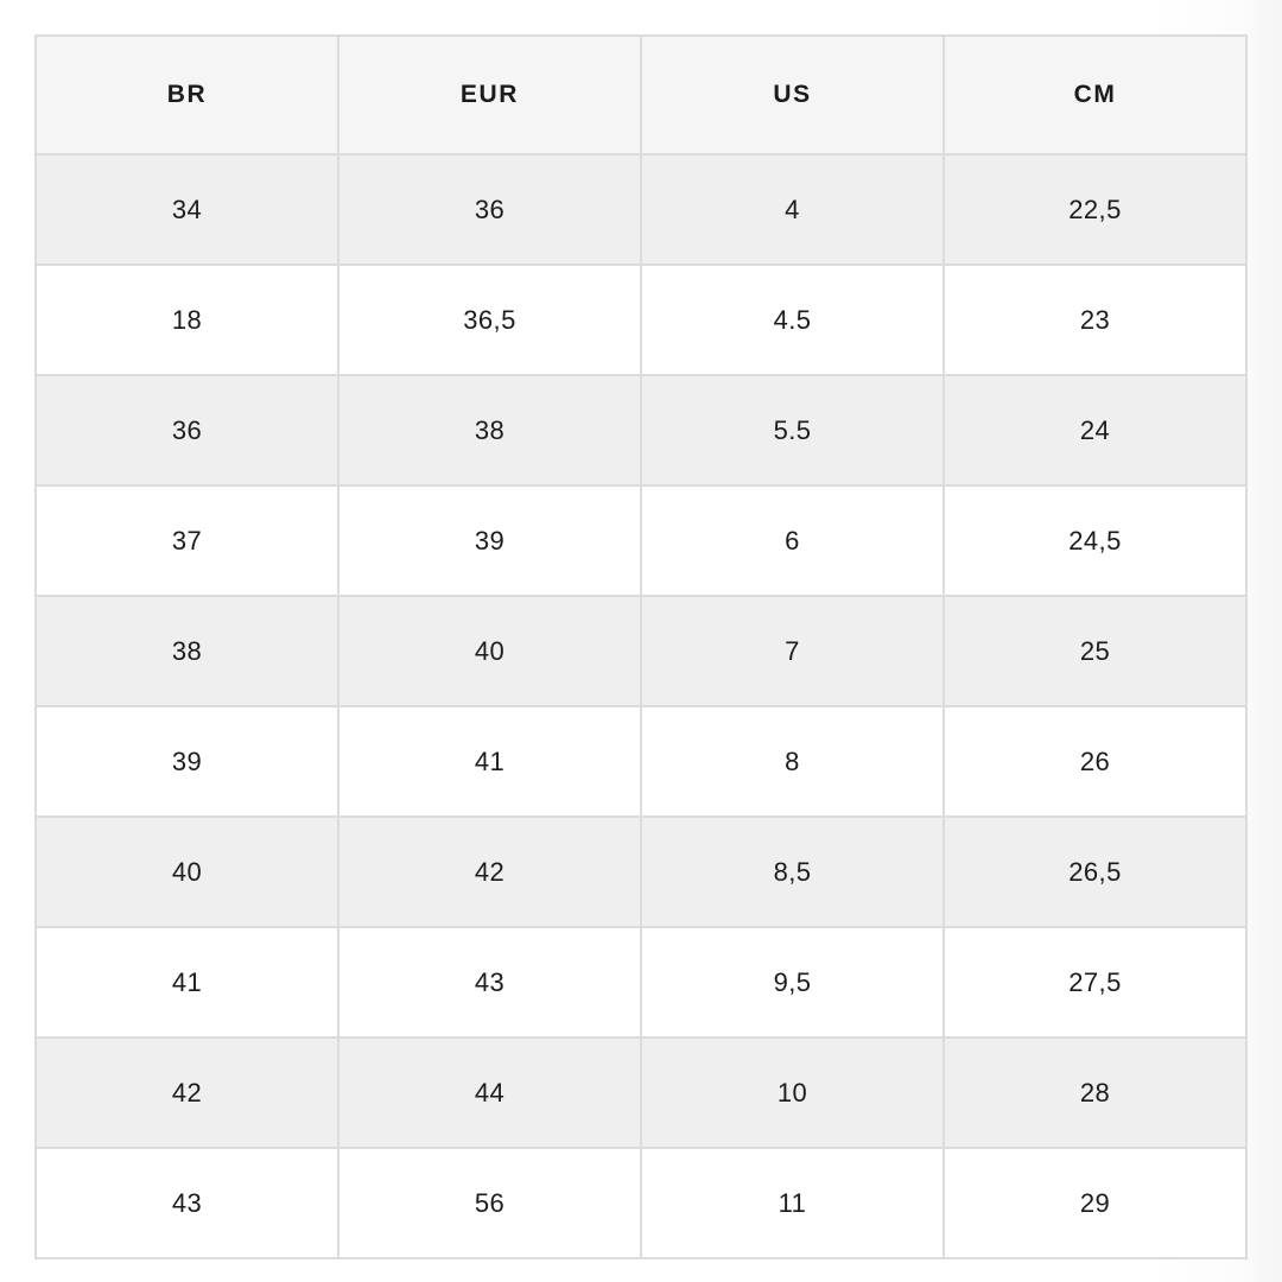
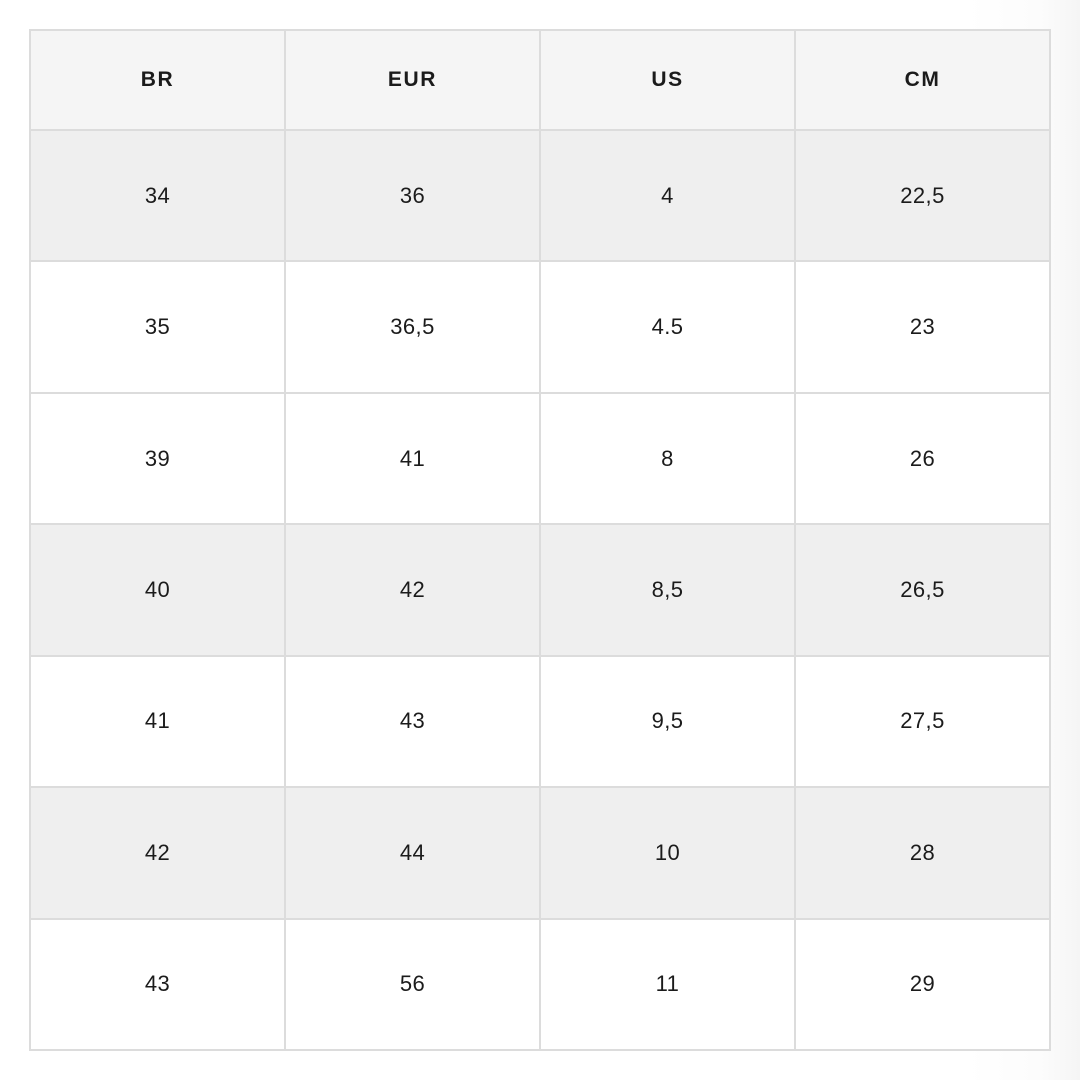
  BR	EUR	US	CM
  34	36	4	22,5
- 18	36,5	4.5	23
+ 35	36,5	4.5	23
- 36	38	5.5	24
- 37	39	6	24,5
- 38	40	7	25
  39	41	8	26
  40	42	8,5	26,5
  41	43	9,5	27,5
  42	44	10	28
  43	56	11	29
